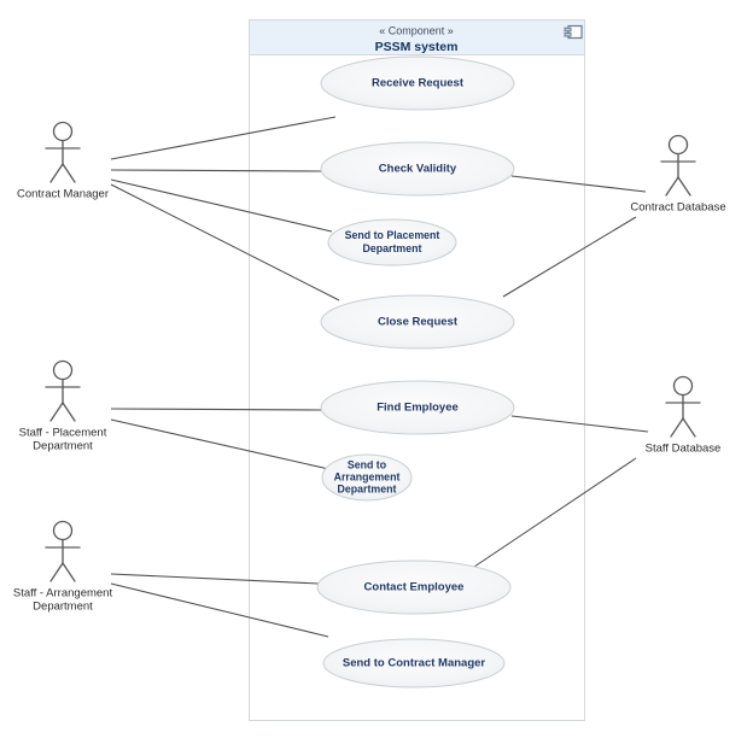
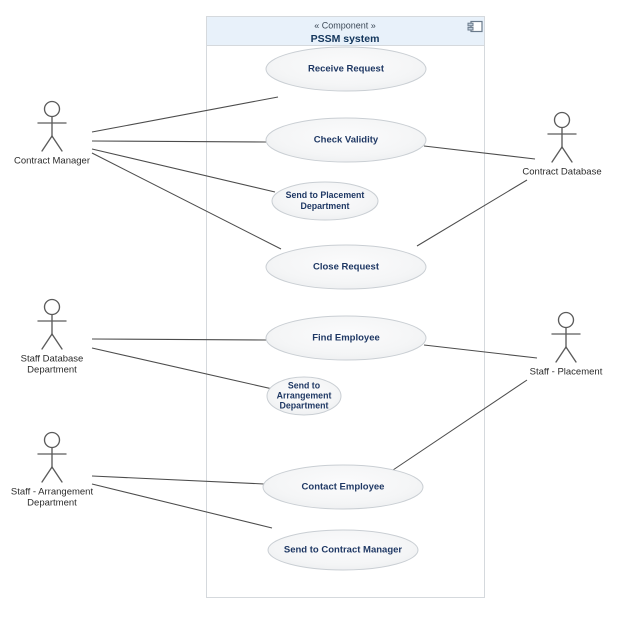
  « Component »
  PSSM system
  Receive Request
  Check Validity
  Send to Placement
  Department
  Close Request
  Find Employee
  Send to
  Arrangement
  Department
  Contact Employee
  Send to Contract Manager
  Contract Manager
- Staff - Placement
+ Staff Database
  Department
  Staff - Arrangement
  Department
  Contract Database
- Staff Database
+ Staff - Placement
